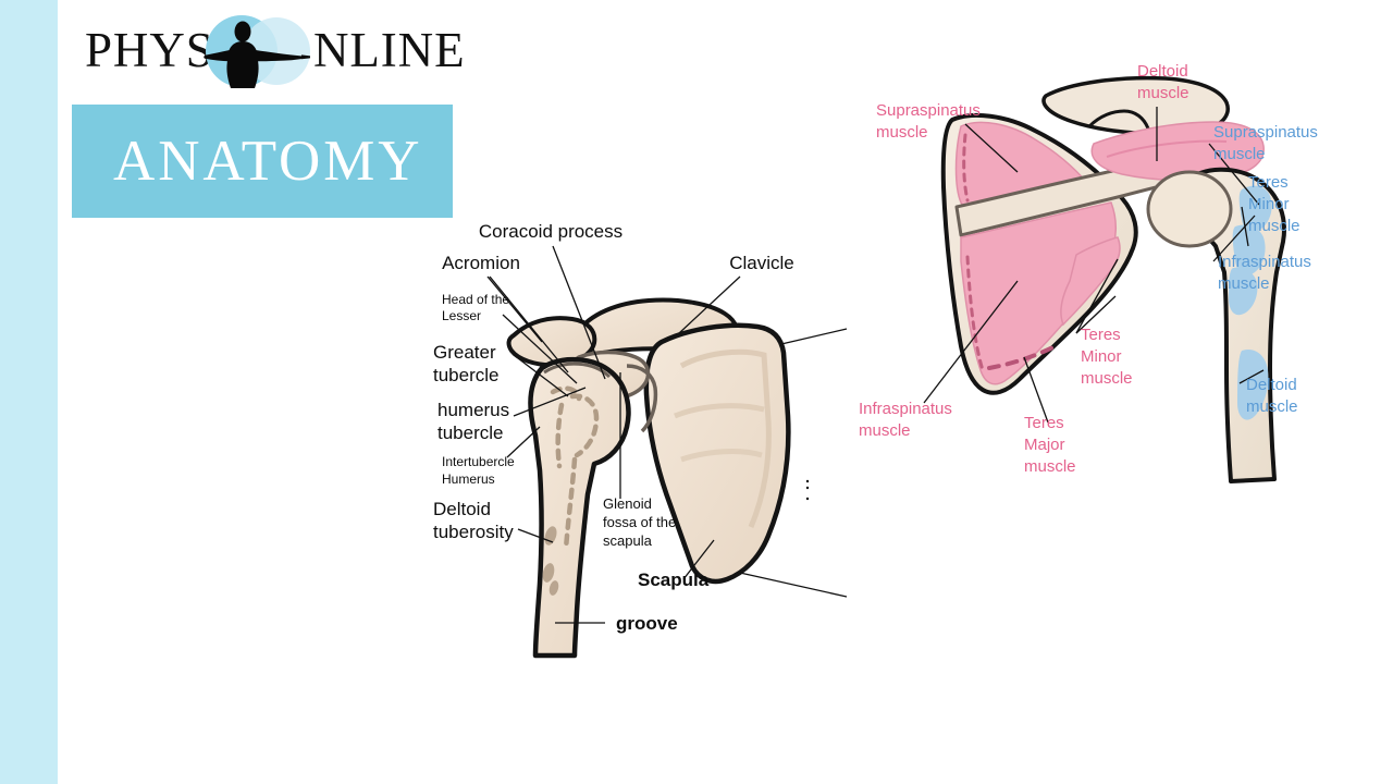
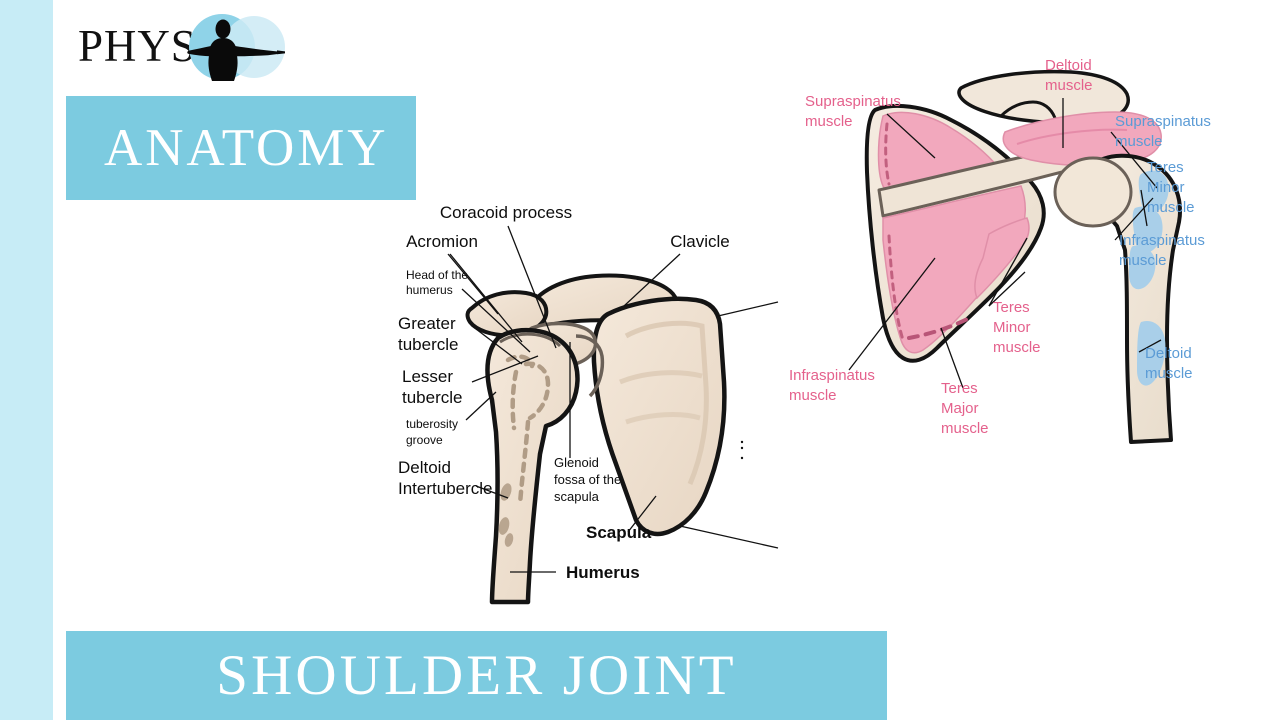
  PHYS
- NLINE
  ANATOMY
+ SHOULDER JOINT
  Coracoid process
  Acromion
  Clavicle
  Head of the
- Lesser
+ humerus
  Greater
  tubercle
- humerus
+ Lesser
  tubercle
- Intertubercle
+ tuberosity
- Humerus
+ groove
  Deltoid
- tuberosity
+ Intertubercle
  Glenoid
  fossa of the
  scapula
  Scapula
- groove
+ Humerus
  Supraspinatus
  muscle
  Deltoid
  muscle
  Infraspinatus
  muscle
  Teres
  Minor
  muscle
  Teres
  Major
  muscle
  Supraspinatus
  muscle
  Teres
  Minor
  muscle
  Infraspinatus
  muscle
  Deltoid
  muscle
